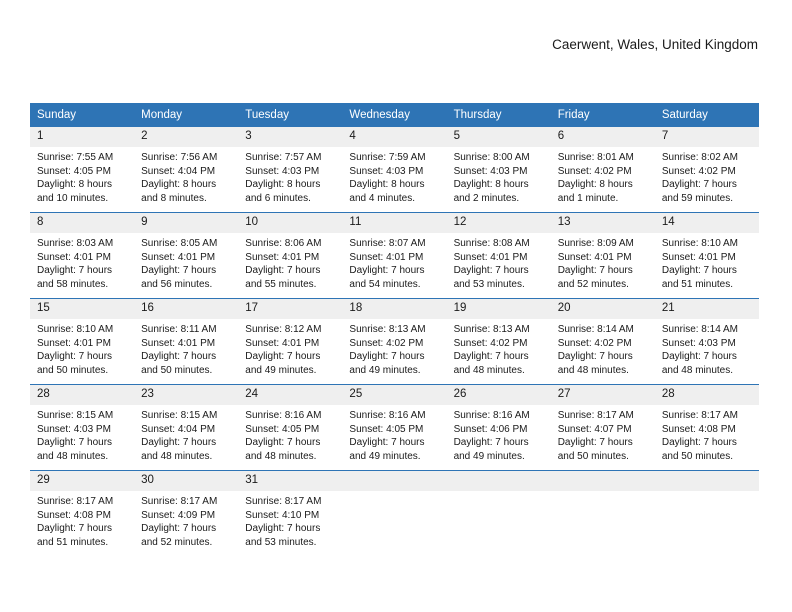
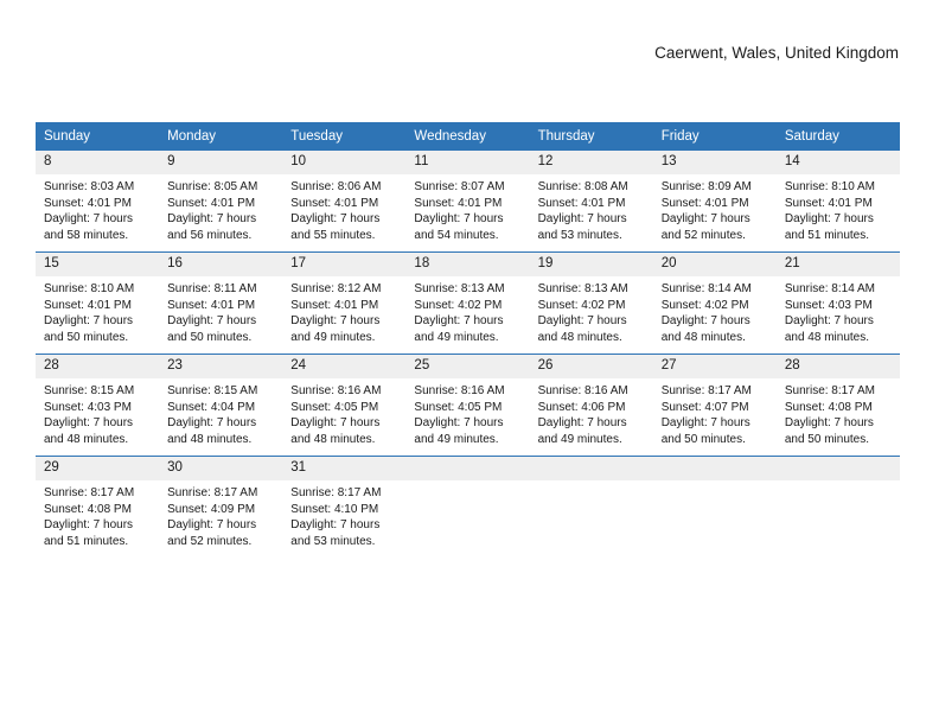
  Caerwent, Wales, United Kingdom
  Sunday	Monday	Tuesday	Wednesday	Thursday	Friday	Saturday
- 1Sunrise: 7:55 AMSunset: 4:05 PMDaylight: 8 hoursand 10 minutes.	2Sunrise: 7:56 AMSunset: 4:04 PMDaylight: 8 hoursand 8 minutes.	3Sunrise: 7:57 AMSunset: 4:03 PMDaylight: 8 hoursand 6 minutes.	4Sunrise: 7:59 AMSunset: 4:03 PMDaylight: 8 hoursand 4 minutes.	5Sunrise: 8:00 AMSunset: 4:03 PMDaylight: 8 hoursand 2 minutes.	6Sunrise: 8:01 AMSunset: 4:02 PMDaylight: 8 hoursand 1 minute.	7Sunrise: 8:02 AMSunset: 4:02 PMDaylight: 7 hoursand 59 minutes.
  8Sunrise: 8:03 AMSunset: 4:01 PMDaylight: 7 hoursand 58 minutes.	9Sunrise: 8:05 AMSunset: 4:01 PMDaylight: 7 hoursand 56 minutes.	10Sunrise: 8:06 AMSunset: 4:01 PMDaylight: 7 hoursand 55 minutes.	11Sunrise: 8:07 AMSunset: 4:01 PMDaylight: 7 hoursand 54 minutes.	12Sunrise: 8:08 AMSunset: 4:01 PMDaylight: 7 hoursand 53 minutes.	13Sunrise: 8:09 AMSunset: 4:01 PMDaylight: 7 hoursand 52 minutes.	14Sunrise: 8:10 AMSunset: 4:01 PMDaylight: 7 hoursand 51 minutes.
  15Sunrise: 8:10 AMSunset: 4:01 PMDaylight: 7 hoursand 50 minutes.	16Sunrise: 8:11 AMSunset: 4:01 PMDaylight: 7 hoursand 50 minutes.	17Sunrise: 8:12 AMSunset: 4:01 PMDaylight: 7 hoursand 49 minutes.	18Sunrise: 8:13 AMSunset: 4:02 PMDaylight: 7 hoursand 49 minutes.	19Sunrise: 8:13 AMSunset: 4:02 PMDaylight: 7 hoursand 48 minutes.	20Sunrise: 8:14 AMSunset: 4:02 PMDaylight: 7 hoursand 48 minutes.	21Sunrise: 8:14 AMSunset: 4:03 PMDaylight: 7 hoursand 48 minutes.
  28Sunrise: 8:15 AMSunset: 4:03 PMDaylight: 7 hoursand 48 minutes.	23Sunrise: 8:15 AMSunset: 4:04 PMDaylight: 7 hoursand 48 minutes.	24Sunrise: 8:16 AMSunset: 4:05 PMDaylight: 7 hoursand 48 minutes.	25Sunrise: 8:16 AMSunset: 4:05 PMDaylight: 7 hoursand 49 minutes.	26Sunrise: 8:16 AMSunset: 4:06 PMDaylight: 7 hoursand 49 minutes.	27Sunrise: 8:17 AMSunset: 4:07 PMDaylight: 7 hoursand 50 minutes.	28Sunrise: 8:17 AMSunset: 4:08 PMDaylight: 7 hoursand 50 minutes.
  29Sunrise: 8:17 AMSunset: 4:08 PMDaylight: 7 hoursand 51 minutes.	30Sunrise: 8:17 AMSunset: 4:09 PMDaylight: 7 hoursand 52 minutes.	31Sunrise: 8:17 AMSunset: 4:10 PMDaylight: 7 hoursand 53 minutes.
